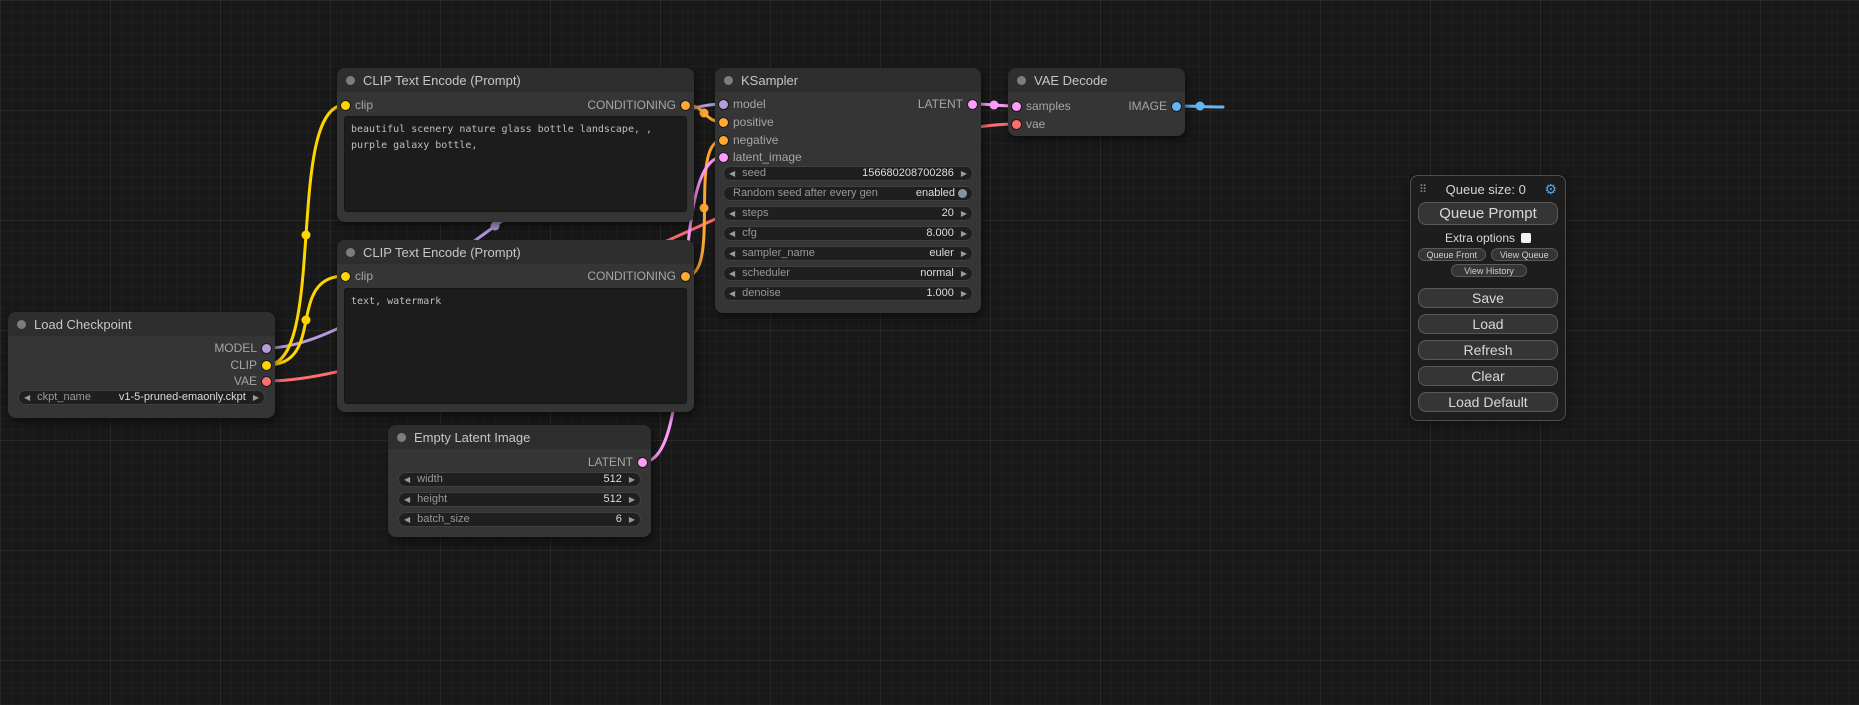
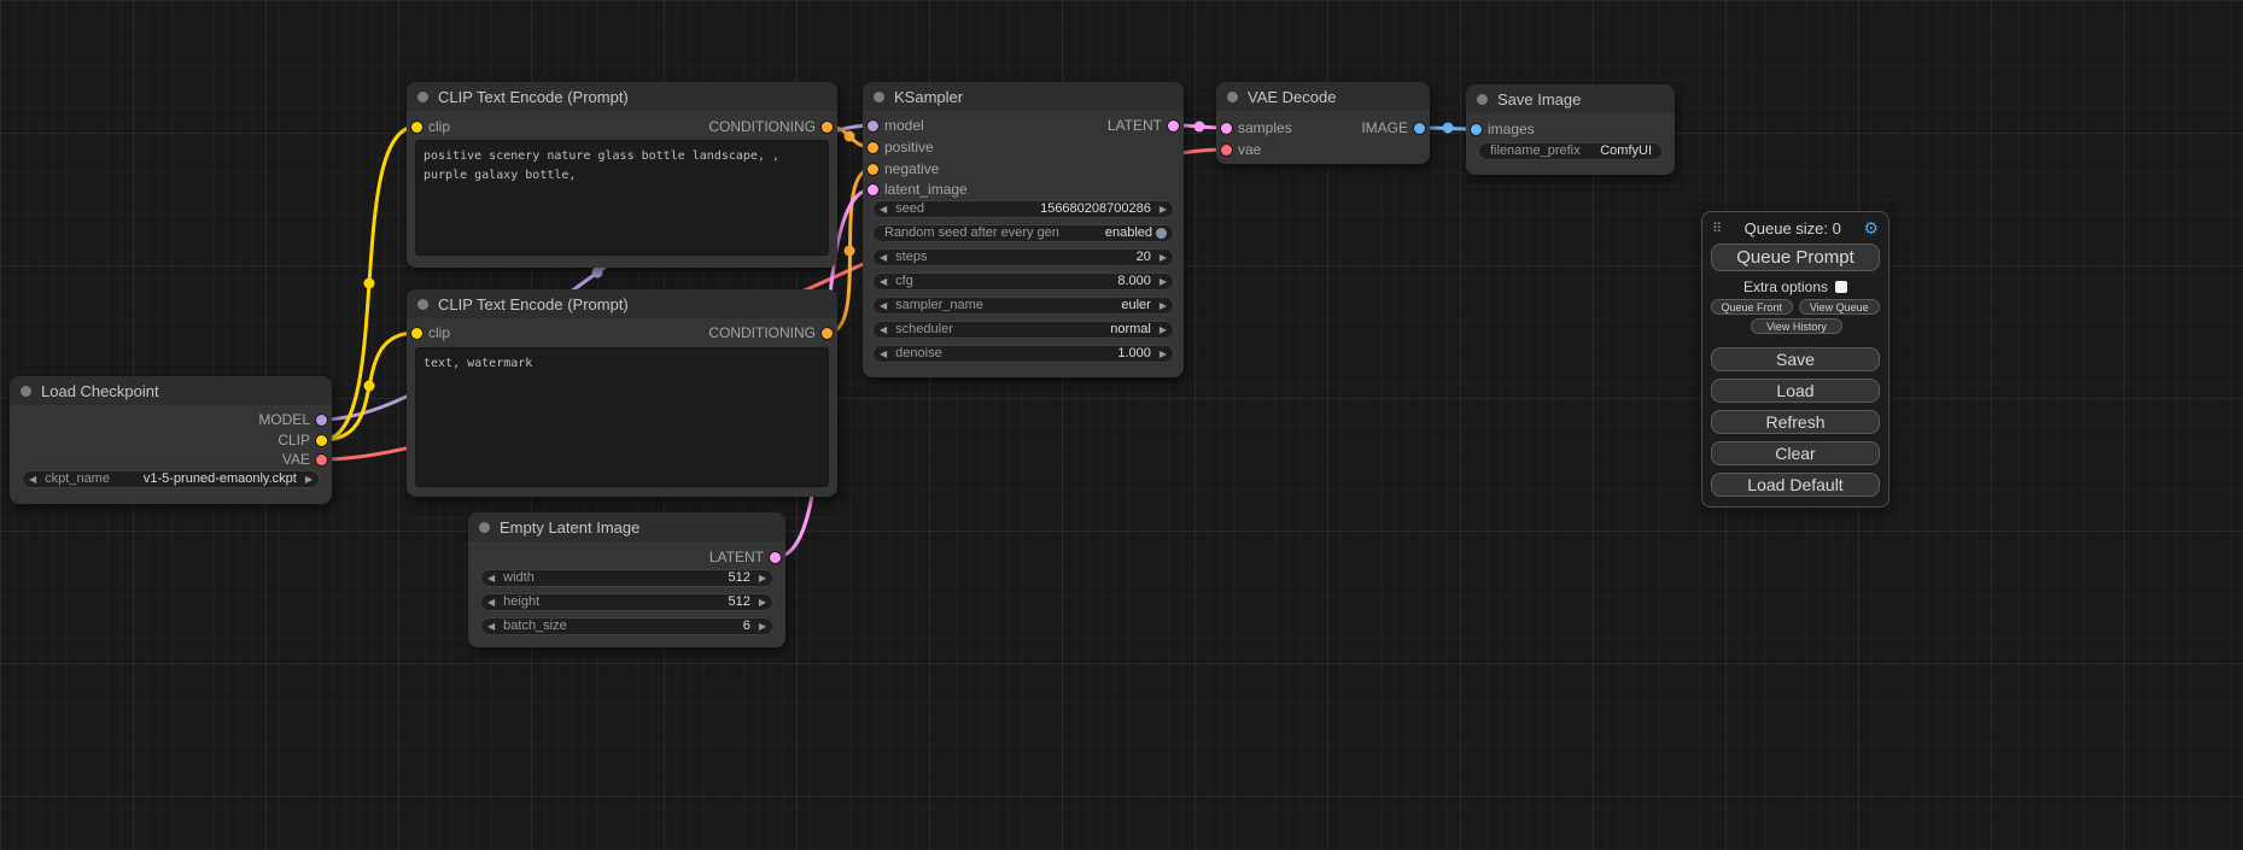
  Load Checkpoint
  MODEL
  CLIP
  VAE
  ◀
  ckpt_name
  v1-5-pruned-emaonly.ckpt
  ▶
  CLIP Text Encode (Prompt)
  clip
  CONDITIONING
- beautiful scenery nature glass bottle landscape, , purple galaxy bottle,
+ positive scenery nature glass bottle landscape, , purple galaxy bottle,
  CLIP Text Encode (Prompt)
  clip
  CONDITIONING
  text, watermark
  Empty Latent Image
  LATENT
  ◀
  width
  512
  ▶
  ◀
  height
  512
  ▶
  ◀
  batch_size
  6
  ▶
  KSampler
  model
  positive
  negative
  latent_image
  LATENT
  ◀
  seed
  156680208700286
  ▶
  Random seed after every gen
  enabled
  ◀
  steps
  20
  ▶
  ◀
  cfg
  8.000
  ▶
  ◀
  sampler_name
  euler
  ▶
  ◀
  scheduler
  normal
  ▶
  ◀
  denoise
  1.000
  ▶
  VAE Decode
  samples
  vae
  IMAGE
+ Save Image
+ images
+ filename_prefix
+ ComfyUI
  ⠿
  Queue size: 0
  ⚙
  Queue Prompt
  Extra options
  Queue Front
  View Queue
  View History
  Save
  Load
  Refresh
  Clear
  Load Default
